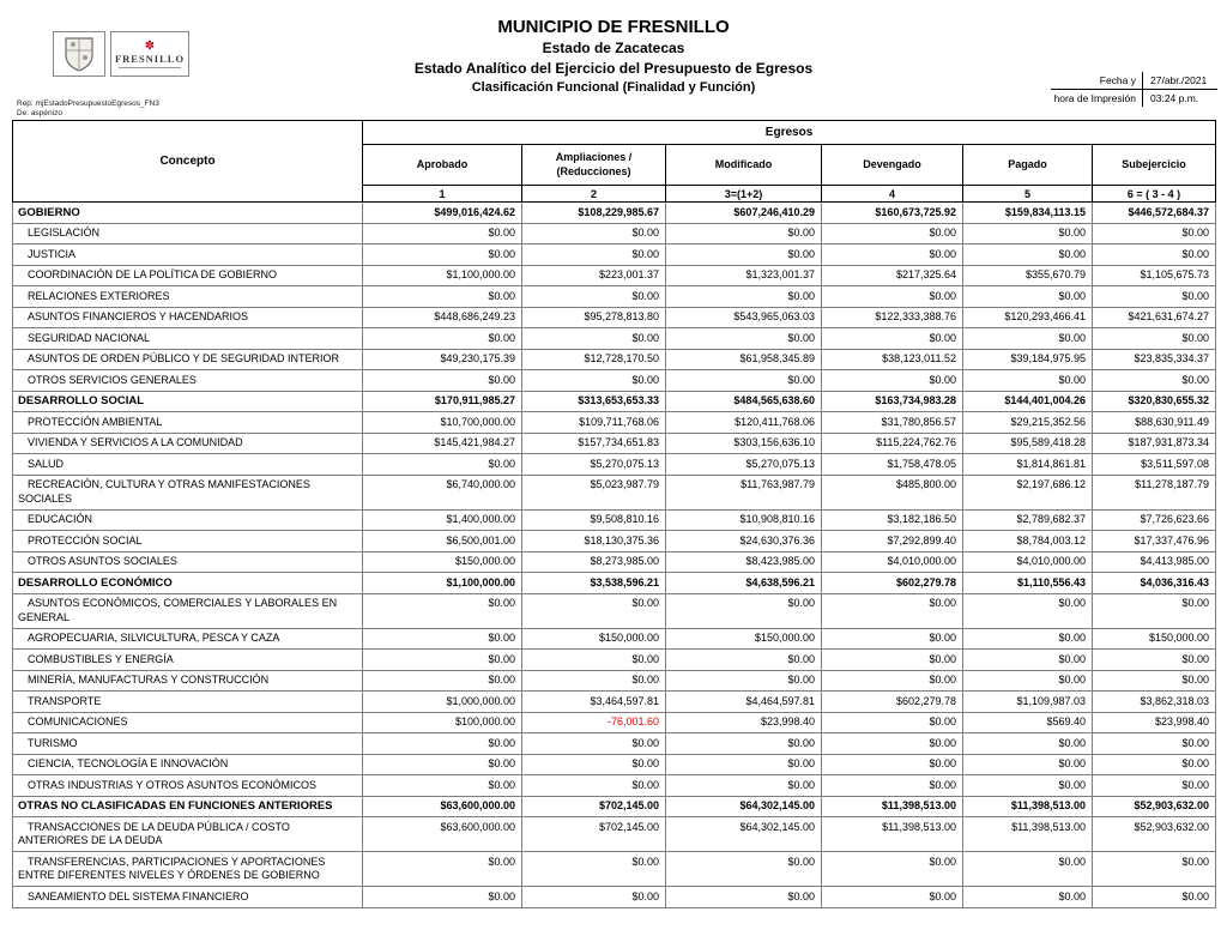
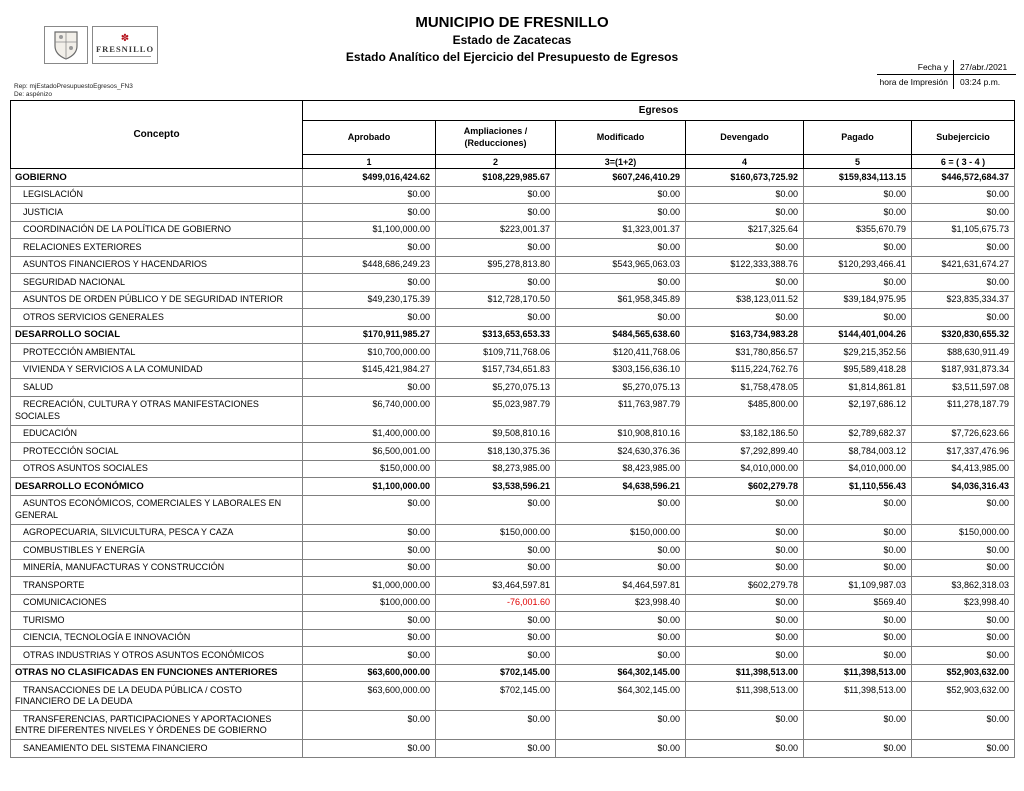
  ✽
  FRESNILLO
  MUNICIPIO DE FRESNILLO
  Estado de Zacatecas
  Estado Analítico del Ejercicio del Presupuesto de Egresos
- Clasificación Funcional (Finalidad y Función)
  Fecha y
  27/abr./2021
  hora de Impresión
  03:24 p.m.
  Concepto	Egresos
  Aprobado	Ampliaciones / (Reducciones)	Modificado	Devengado	Pagado	Subejercicio
  1	2	3=(1+2)	4	5	6 = ( 3 - 4 )
  GOBIERNO	$499,016,424.62	$108,229,985.67	$607,246,410.29	$160,673,725.92	$159,834,113.15	$446,572,684.37
  LEGISLACIÓN	$0.00	$0.00	$0.00	$0.00	$0.00	$0.00
  JUSTICIA	$0.00	$0.00	$0.00	$0.00	$0.00	$0.00
  COORDINACIÓN DE LA POLÍTICA DE GOBIERNO	$1,100,000.00	$223,001.37	$1,323,001.37	$217,325.64	$355,670.79	$1,105,675.73
  RELACIONES EXTERIORES	$0.00	$0.00	$0.00	$0.00	$0.00	$0.00
  ASUNTOS FINANCIEROS Y HACENDARIOS	$448,686,249.23	$95,278,813.80	$543,965,063.03	$122,333,388.76	$120,293,466.41	$421,631,674.27
  SEGURIDAD NACIONAL	$0.00	$0.00	$0.00	$0.00	$0.00	$0.00
  ASUNTOS DE ORDEN PÚBLICO Y DE SEGURIDAD INTERIOR	$49,230,175.39	$12,728,170.50	$61,958,345.89	$38,123,011.52	$39,184,975.95	$23,835,334.37
  OTROS SERVICIOS GENERALES	$0.00	$0.00	$0.00	$0.00	$0.00	$0.00
  DESARROLLO SOCIAL	$170,911,985.27	$313,653,653.33	$484,565,638.60	$163,734,983.28	$144,401,004.26	$320,830,655.32
  PROTECCIÓN AMBIENTAL	$10,700,000.00	$109,711,768.06	$120,411,768.06	$31,780,856.57	$29,215,352.56	$88,630,911.49
  VIVIENDA Y SERVICIOS A LA COMUNIDAD	$145,421,984.27	$157,734,651.83	$303,156,636.10	$115,224,762.76	$95,589,418.28	$187,931,873.34
  SALUD	$0.00	$5,270,075.13	$5,270,075.13	$1,758,478.05	$1,814,861.81	$3,511,597.08
  RECREACIÓN, CULTURA Y OTRAS MANIFESTACIONES SOCIALES	$6,740,000.00	$5,023,987.79	$11,763,987.79	$485,800.00	$2,197,686.12	$11,278,187.79
  EDUCACIÓN	$1,400,000.00	$9,508,810.16	$10,908,810.16	$3,182,186.50	$2,789,682.37	$7,726,623.66
  PROTECCIÓN SOCIAL	$6,500,001.00	$18,130,375.36	$24,630,376.36	$7,292,899.40	$8,784,003.12	$17,337,476.96
  OTROS ASUNTOS SOCIALES	$150,000.00	$8,273,985.00	$8,423,985.00	$4,010,000.00	$4,010,000.00	$4,413,985.00
  DESARROLLO ECONÓMICO	$1,100,000.00	$3,538,596.21	$4,638,596.21	$602,279.78	$1,110,556.43	$4,036,316.43
  ASUNTOS ECONÓMICOS, COMERCIALES Y LABORALES EN GENERAL	$0.00	$0.00	$0.00	$0.00	$0.00	$0.00
  AGROPECUARIA, SILVICULTURA, PESCA Y CAZA	$0.00	$150,000.00	$150,000.00	$0.00	$0.00	$150,000.00
  COMBUSTIBLES Y ENERGÍA	$0.00	$0.00	$0.00	$0.00	$0.00	$0.00
  MINERÍA, MANUFACTURAS Y CONSTRUCCIÓN	$0.00	$0.00	$0.00	$0.00	$0.00	$0.00
  TRANSPORTE	$1,000,000.00	$3,464,597.81	$4,464,597.81	$602,279.78	$1,109,987.03	$3,862,318.03
  COMUNICACIONES	$100,000.00	-76,001.60	$23,998.40	$0.00	$569.40	$23,998.40
  TURISMO	$0.00	$0.00	$0.00	$0.00	$0.00	$0.00
  CIENCIA, TECNOLOGÍA E INNOVACIÓN	$0.00	$0.00	$0.00	$0.00	$0.00	$0.00
  OTRAS INDUSTRIAS Y OTROS ASUNTOS ECONÓMICOS	$0.00	$0.00	$0.00	$0.00	$0.00	$0.00
  OTRAS NO CLASIFICADAS EN FUNCIONES ANTERIORES	$63,600,000.00	$702,145.00	$64,302,145.00	$11,398,513.00	$11,398,513.00	$52,903,632.00
- TRANSACCIONES DE LA DEUDA PÚBLICA / COSTO ANTERIORES DE LA DEUDA	$63,600,000.00	$702,145.00	$64,302,145.00	$11,398,513.00	$11,398,513.00	$52,903,632.00
+ TRANSACCIONES DE LA DEUDA PÚBLICA / COSTO FINANCIERO DE LA DEUDA	$63,600,000.00	$702,145.00	$64,302,145.00	$11,398,513.00	$11,398,513.00	$52,903,632.00
  TRANSFERENCIAS, PARTICIPACIONES Y APORTACIONES ENTRE DIFERENTES NIVELES Y ÓRDENES DE GOBIERNO	$0.00	$0.00	$0.00	$0.00	$0.00	$0.00
  SANEAMIENTO DEL SISTEMA FINANCIERO	$0.00	$0.00	$0.00	$0.00	$0.00	$0.00
